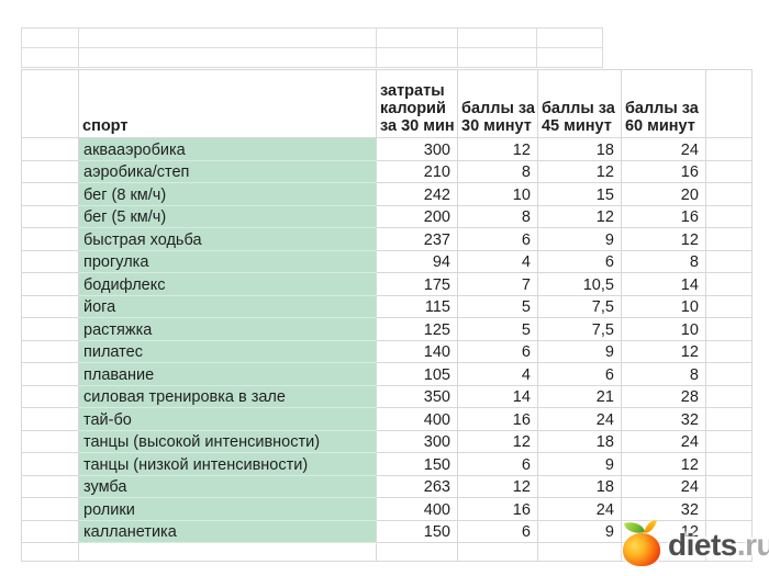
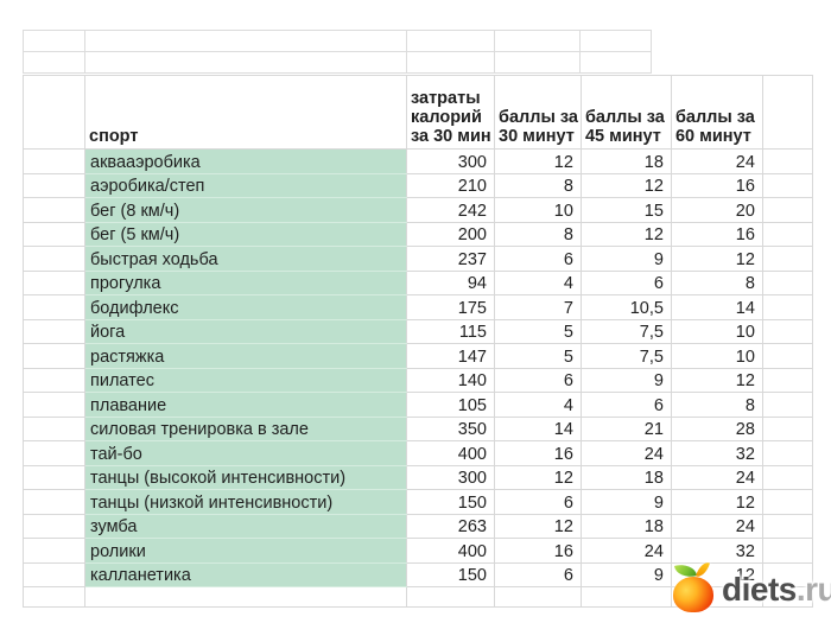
  	спорт	затраты калорий за 30 мин	баллы за 30 минут	баллы за 45 минут	баллы за 60 минут
  	аквааэробика	300	12	18	24
  	аэробика/степ	210	8	12	16
  	бег (8 км/ч)	242	10	15	20
  	бег (5 км/ч)	200	8	12	16
  	быстрая ходьба	237	6	9	12
  	прогулка	94	4	6	8
  	бодифлекс	175	7	10,5	14
  	йога	115	5	7,5	10
- 	растяжка	125	5	7,5	10
+ 	растяжка	147	5	7,5	10
  	пилатес	140	6	9	12
  	плавание	105	4	6	8
  	силовая тренировка в зале	350	14	21	28
  	тай-бо	400	16	24	32
  	танцы (высокой интенсивности)	300	12	18	24
  	танцы (низкой интенсивности)	150	6	9	12
  	зумба	263	12	18	24
  	ролики	400	16	24	32
  	калланетика	150	6	9	12
  diets.ru
